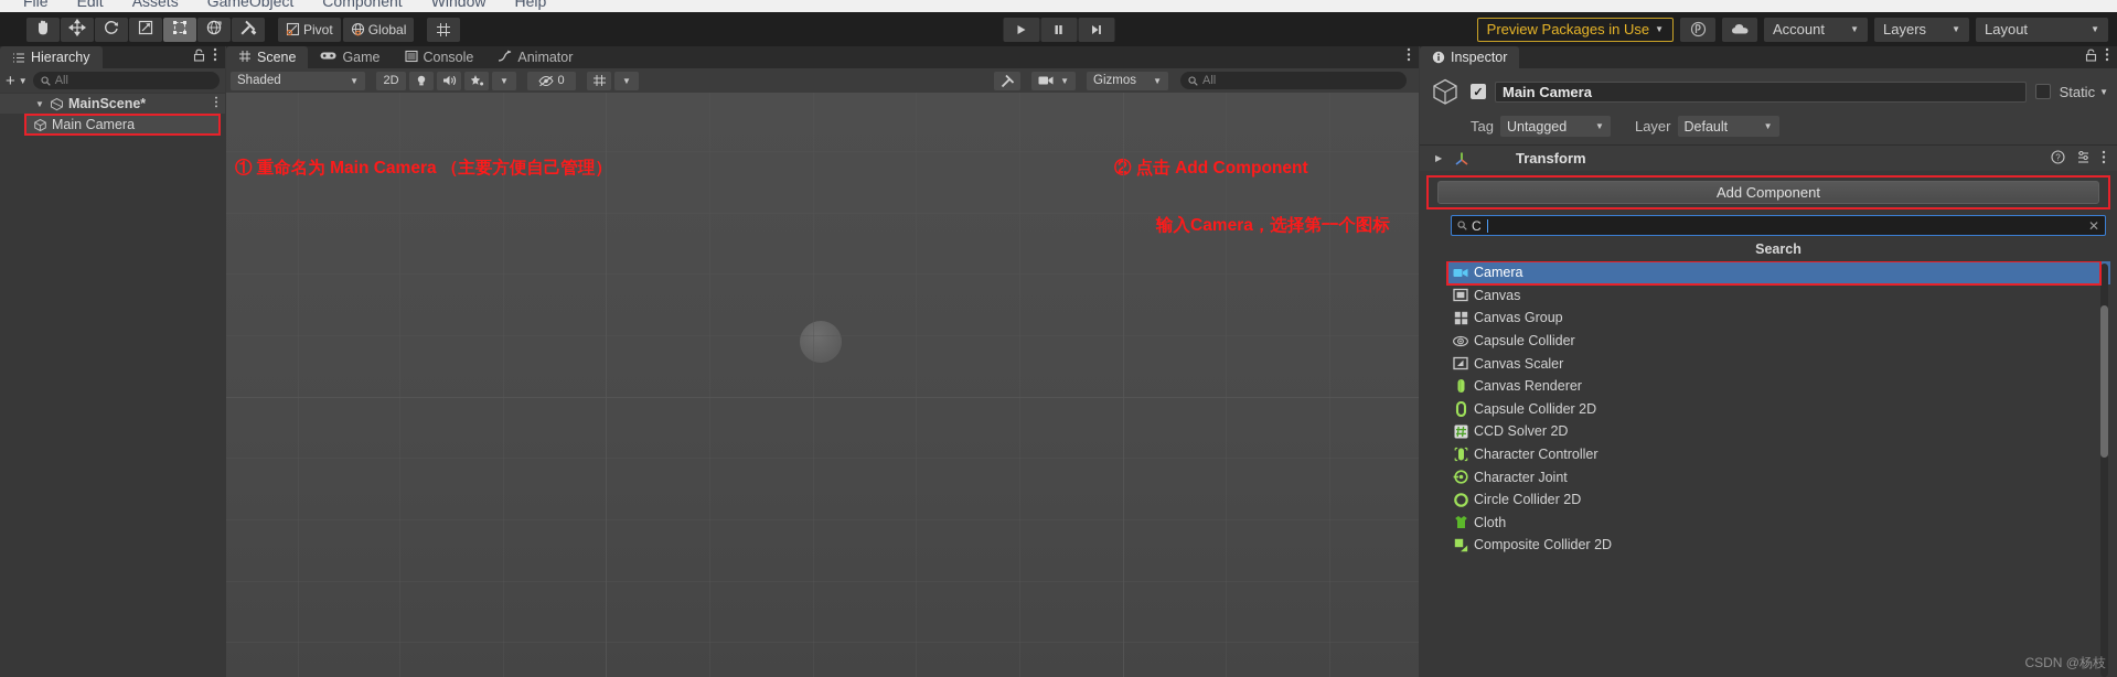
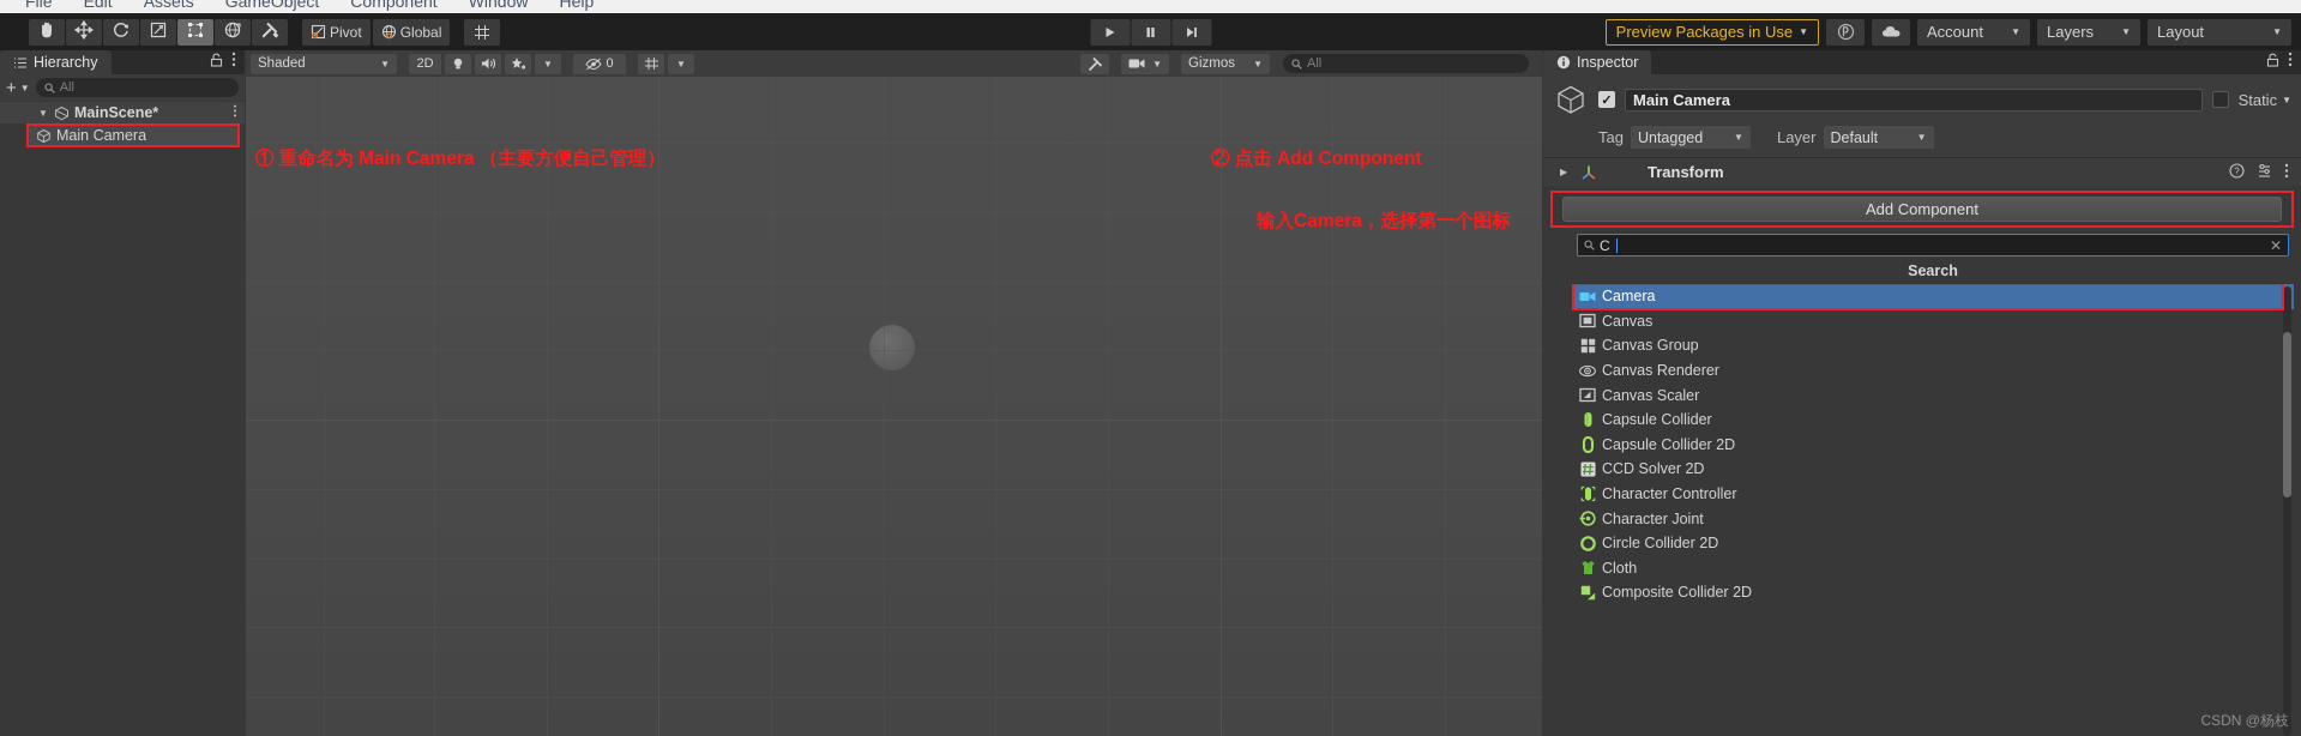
  File
  Edit
  Assets
  GameObject
  Component
  Window
  Help
  Pivot
  Global
  Preview Packages in Use
  ▼
  Account
  ▼
  Layers
  ▼
  Layout
  ▼
  Hierarchy
  +
  ▼
  All
  ▼
  MainScene*
  Main Camera
- Scene
- Game
- Console
- Animator
  Shaded
  ▼
  2D
  ▼
  0
  ▼
  ▼
  Gizmos
  ▼
  All
  ① 重命名为 Main Camera （主要方便自己管理）
  ② 点击 Add Component
  输入Camera，选择第一个图标
  Inspector
  ✓
  Main Camera
  Static
  ▼
  Tag
  Untagged
  ▼
  Layer
  Default
  ▼
  ▶
  Transform
  ?
  Add Component
  C
  ✕
  Search
  Camera
  Canvas
  Canvas Group
- Capsule Collider
+ Canvas Renderer
  Canvas Scaler
- Canvas Renderer
+ Capsule Collider
  Capsule Collider 2D
  CCD Solver 2D
  Character Controller
  Character Joint
  Circle Collider 2D
  Cloth
  Composite Collider 2D
  CSDN @杨枝
